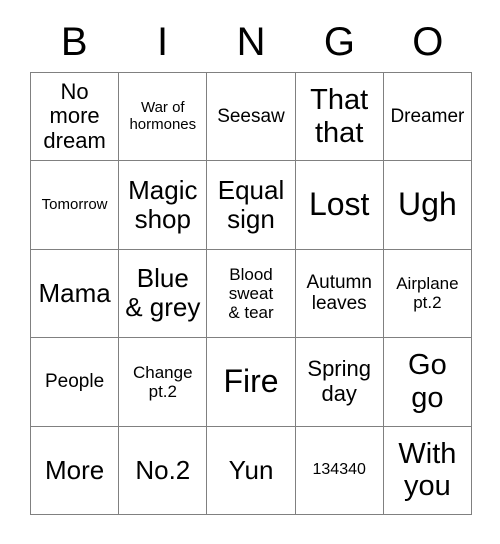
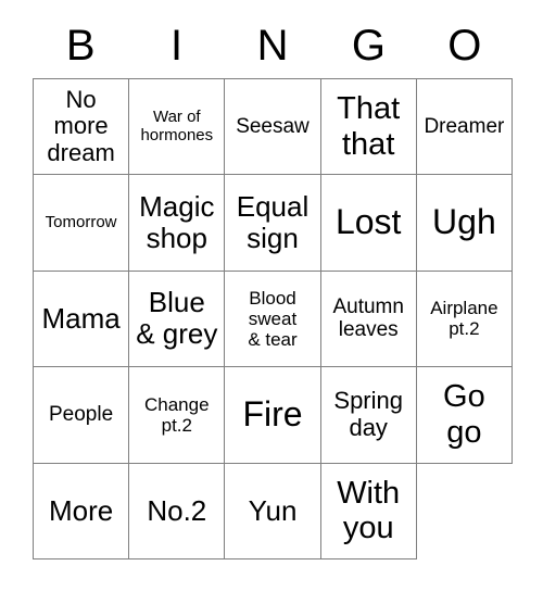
  B
  I
  N
  G
  O
  No
  more
  dream
  War of
  hormones
  Seesaw
  That
  that
  Dreamer
  Tomorrow
  Magic
  shop
  Equal
  sign
  Lost
  Ugh
  Mama
  Blue
  & grey
  Blood
  sweat
  & tear
  Autumn
  leaves
  Airplane
  pt.2
  People
  Change
  pt.2
  Fire
  Spring
  day
  Go
  go
  More
  No.2
  Yun
- 134340
  With
  you
